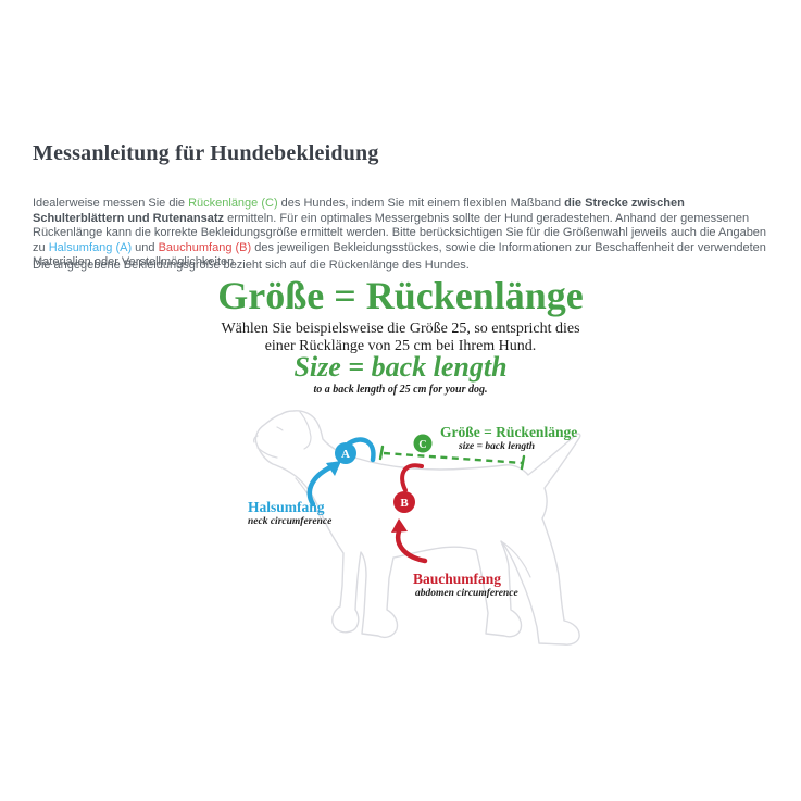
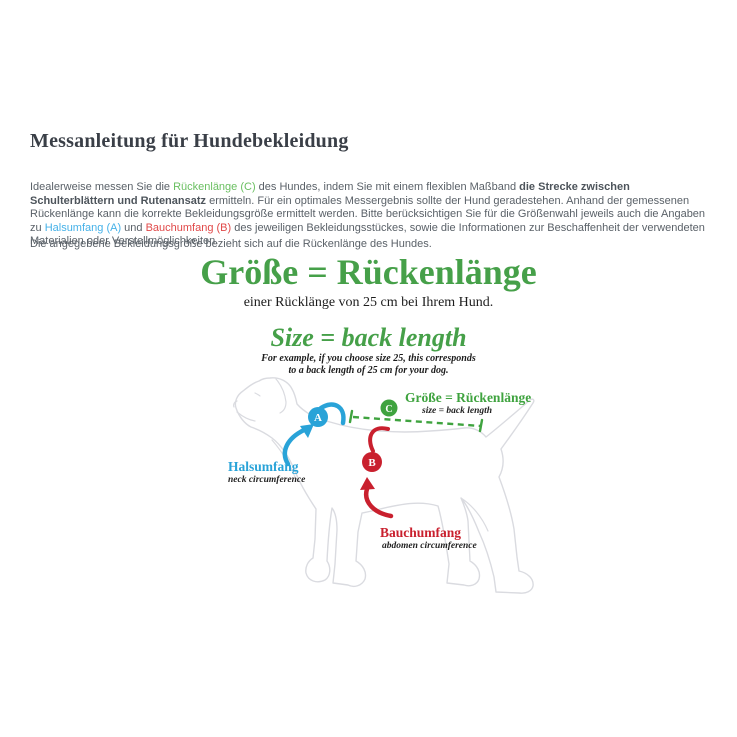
  Messanleitung für Hundebekleidung
  Idealerweise messen Sie die Rückenlänge (C) des Hundes, indem Sie mit einem flexiblen Maßband die Strecke zwischen Schulterblättern und Rutenansatz ermitteln. Für ein optimales Messergebnis sollte der Hund geradestehen. Anhand der gemessenen Rückenlänge kann die korrekte Bekleidungsgröße ermittelt werden. Bitte berücksichtigen Sie für die Größenwahl jeweils auch die Angaben zu Halsumfang (A) und Bauchumfang (B) des jeweiligen Bekleidungsstückes, sowie die Informationen zur Beschaffenheit der verwendeten Materialien oder Verstellmöglichkeiten.
  Die angegebene Bekleidungsgröße bezieht sich auf die Rückenlänge des Hundes.
  Größe = Rückenlänge
- Wählen Sie beispielsweise die Größe 25, so entspricht dies
  einer Rücklänge von 25 cm bei Ihrem Hund.
  Size = back length
+ For example, if you choose size 25, this corresponds
  to a back length of 25 cm for your dog.
  C
  Größe = Rückenlänge
  size = back length
  A
  Halsumfang
  neck circumference
  B
  Bauchumfang
  abdomen circumference
